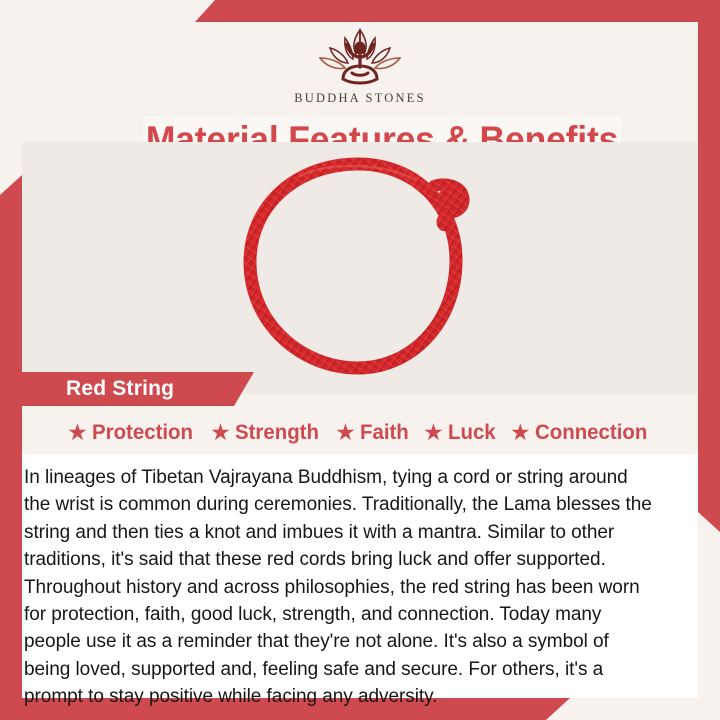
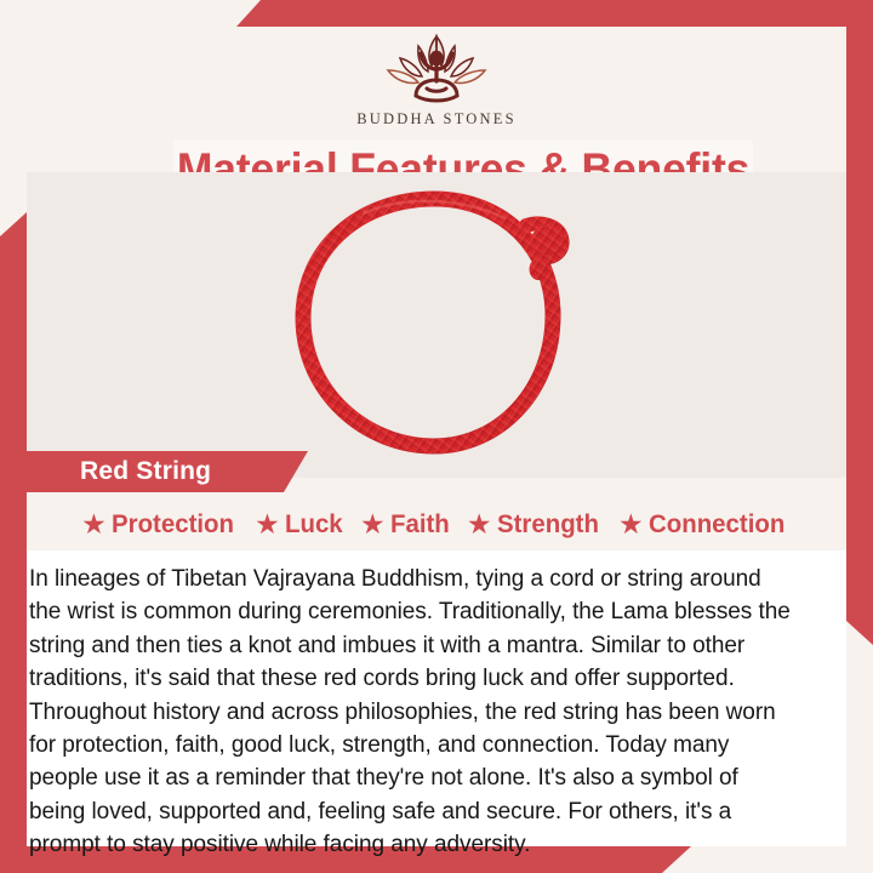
  BUDDHA STONES
  Material Features & Benefits
  Red String
  ★
  Protection
  ★
- Strength
+ Luck
  ★
  Faith
  ★
- Luck
+ Strength
  ★
  Connection
  In lineages of Tibetan Vajrayana Buddhism, tying a cord or string around the wrist is common during ceremonies. Traditionally, the Lama blesses the string and then ties a knot and imbues it with a mantra. Similar to other traditions, it's said that these red cords bring luck and offer supported. Throughout history and across philosophies, the red string has been worn for protection, faith, good luck, strength, and connection. Today many people use it as a reminder that they're not alone. It's also a symbol of being loved, supported and, feeling safe and secure. For others, it's a prompt to stay positive while facing any adversity.
